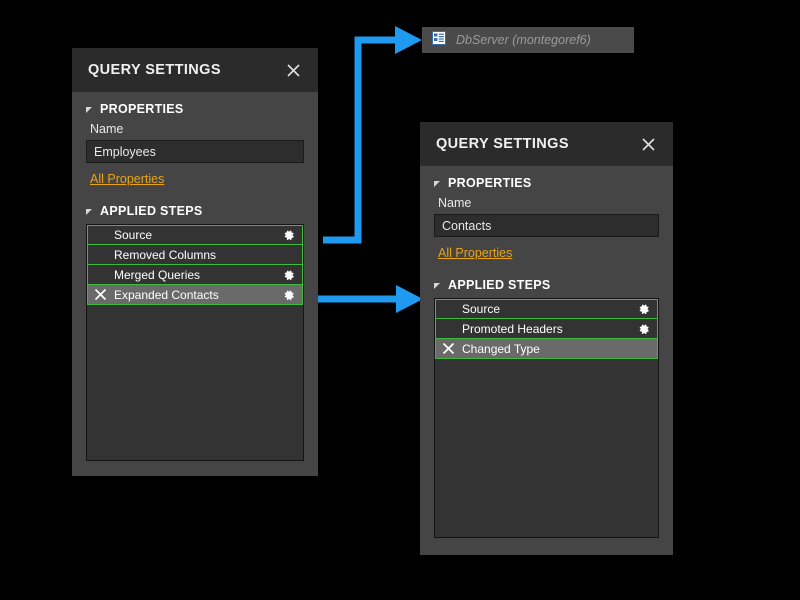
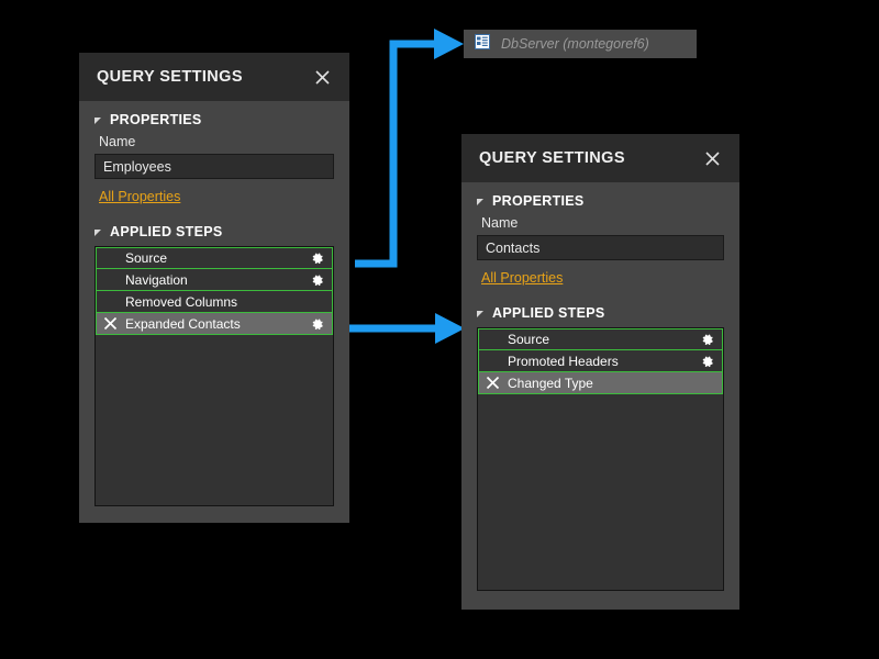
  DbServer (montegoref6)
  QUERY SETTINGS
  PROPERTIES
  Name
  Employees All Properties
  APPLIED STEPS
  Source
+ Navigation
  Removed Columns
- Merged Queries
  Expanded Contacts
  QUERY SETTINGS
  PROPERTIES
  Name
  Contacts All Properties
  APPLIED STEPS
  Source
  Promoted Headers
  Changed Type
